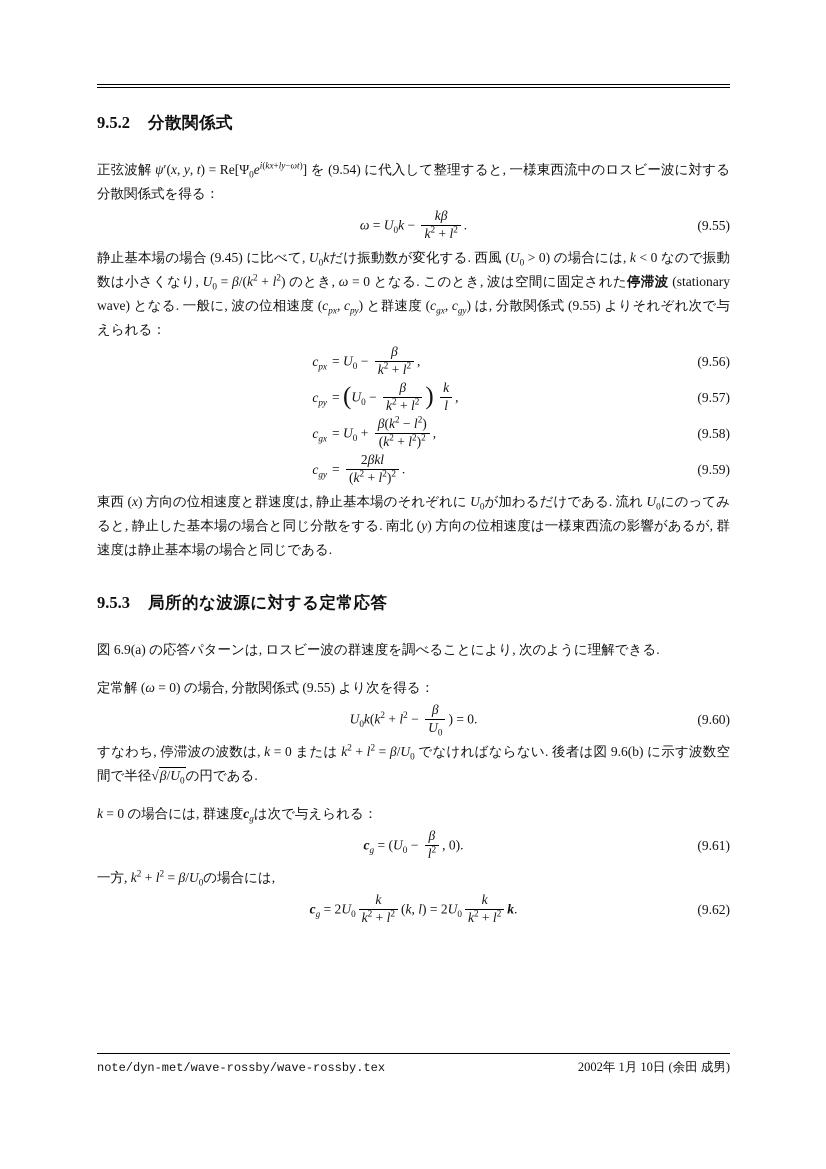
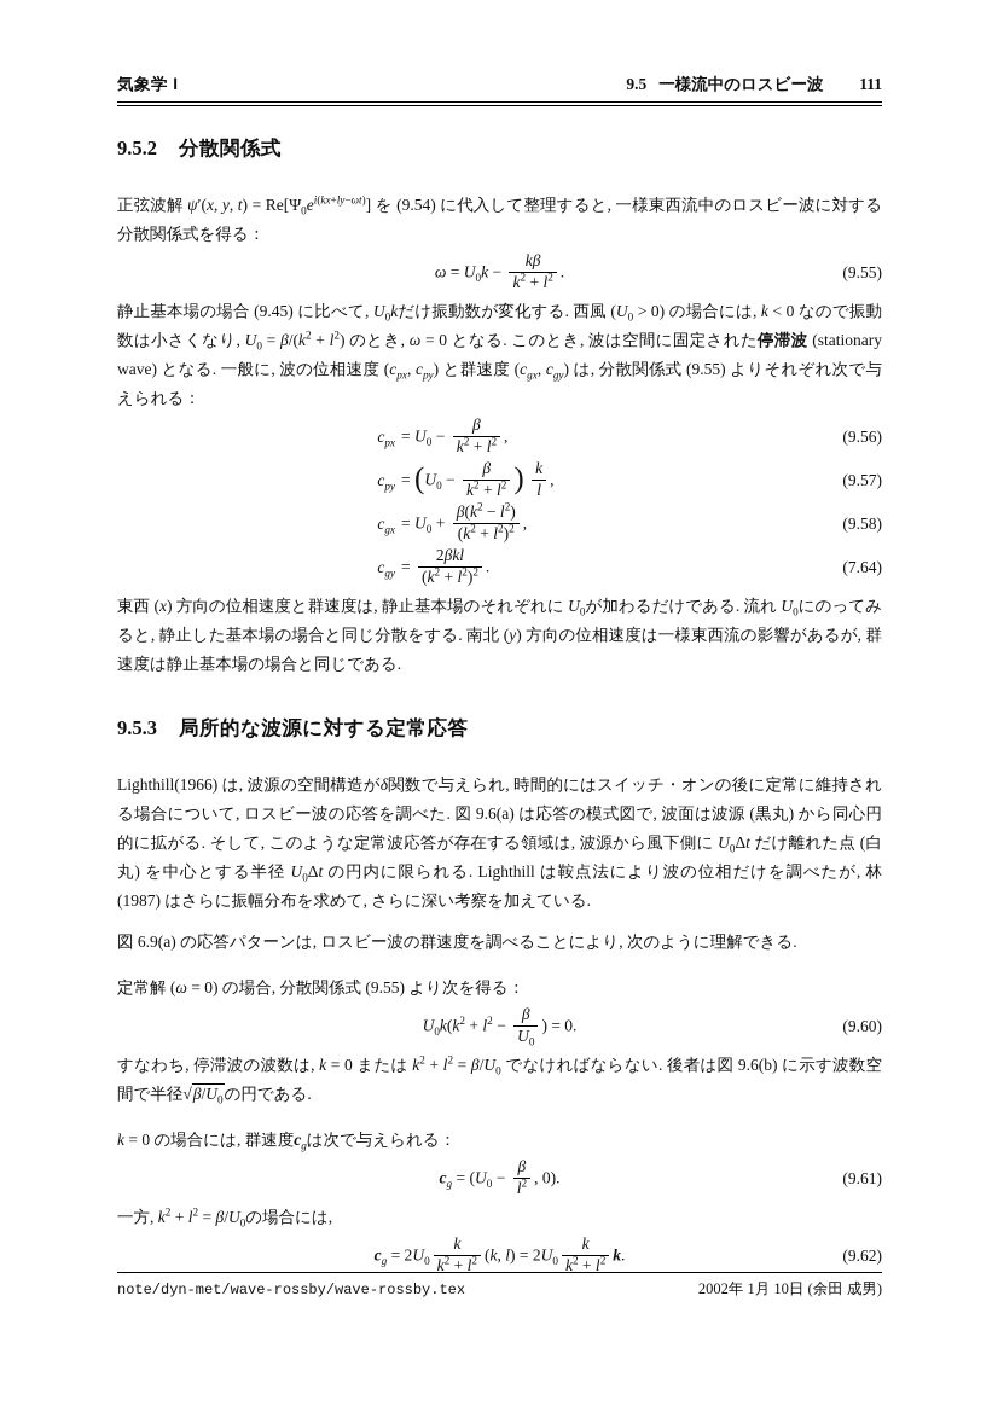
+ 気象学 I
+ 9.5 一様流中のロスビー波 111
  9.5.2 分散関係式
  正弦波解 ψ′(x, y, t) = Re[Ψ0ei(kx+ly−ωt)] を (9.54) に代入して整理すると, 一様東西流中のロスビー波に対する分散関係式を得る：
  ω = U0k −
  kβ
  k2 + l2
  .
  (9.55)
  静止基本場の場合 (9.45) に比べて, U0kだけ振動数が変化する. 西風 (U0 > 0) の場合には, k < 0 なので振動数は小さくなり, U0 = β/(k2 + l2) のとき, ω = 0 となる. このとき, 波は空間に固定された停滞波 (stationary wave) となる. 一般に, 波の位相速度 (cpx, cpy) と群速度 (cgx, cgy) は, 分散関係式 (9.55) よりそれぞれ次で与えられる：
  cpx
  = U0 −
  β
  k2 + l2
  ,
  (9.56)
  cpy
  = (U0 −
  β
  k2 + l2
  )
  k
  l
  ,
  (9.57)
  cgx
  = U0 +
  β(k2 − l2)
  (k2 + l2)2
  ,
  (9.58)
  cgy
  =
  2βkl
  (k2 + l2)2
  .
- (9.59)
+ (7.64)
  東西 (x) 方向の位相速度と群速度は, 静止基本場のそれぞれに U0が加わるだけである. 流れ U0にのってみると, 静止した基本場の場合と同じ分散をする. 南北 (y) 方向の位相速度は一様東西流の影響があるが, 群速度は静止基本場の場合と同じである.
  9.5.3 局所的な波源に対する定常応答
+ Lighthill(1966) は, 波源の空間構造がδ関数で与えられ, 時間的にはスイッチ・オンの後に定常に維持される場合について, ロスビー波の応答を調べた. 図 9.6(a) は応答の模式図で, 波面は波源 (黒丸) から同心円的に拡がる. そして, このような定常波応答が存在する領域は, 波源から風下側に U0Δt だけ離れた点 (白丸) を中心とする半径 U0Δt の円内に限られる. Lighthill は鞍点法により波の位相だけを調べたが, 林 (1987) はさらに振幅分布を求めて, さらに深い考察を加えている.
  図 6.9(a) の応答パターンは, ロスビー波の群速度を調べることにより, 次のように理解できる.
  定常解 (ω = 0) の場合, 分散関係式 (9.55) より次を得る：
  U0k(k2 + l2 −
  β
  U0
  ) = 0.
  (9.60)
  すなわち, 停滞波の波数は, k = 0 または k2 + l2 = β/U0 でなければならない. 後者は図 9.6(b) に示す波数空間で半径√β/U0の円である.
  k = 0 の場合には, 群速度cgは次で与えられる：
  cg = (U0 −
  β
  l2
  , 0).
  (9.61)
  一方, k2 + l2 = β/U0の場合には,
  cg = 2U0
  k
  k2 + l2
  (k, l) = 2U0
  k
  k2 + l2
  k.
  (9.62)
  note/dyn-met/wave-rossby/wave-rossby.tex
  2002年 1月 10日 (余田 成男)
